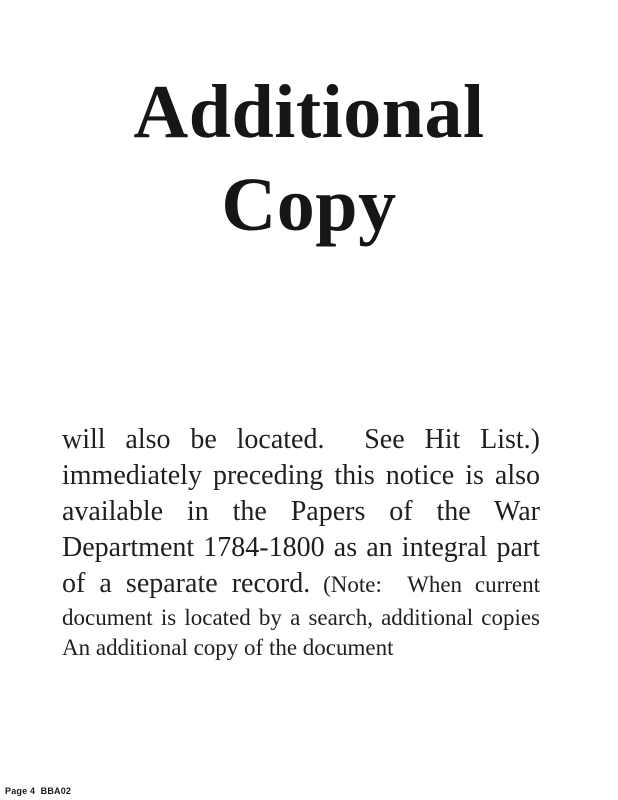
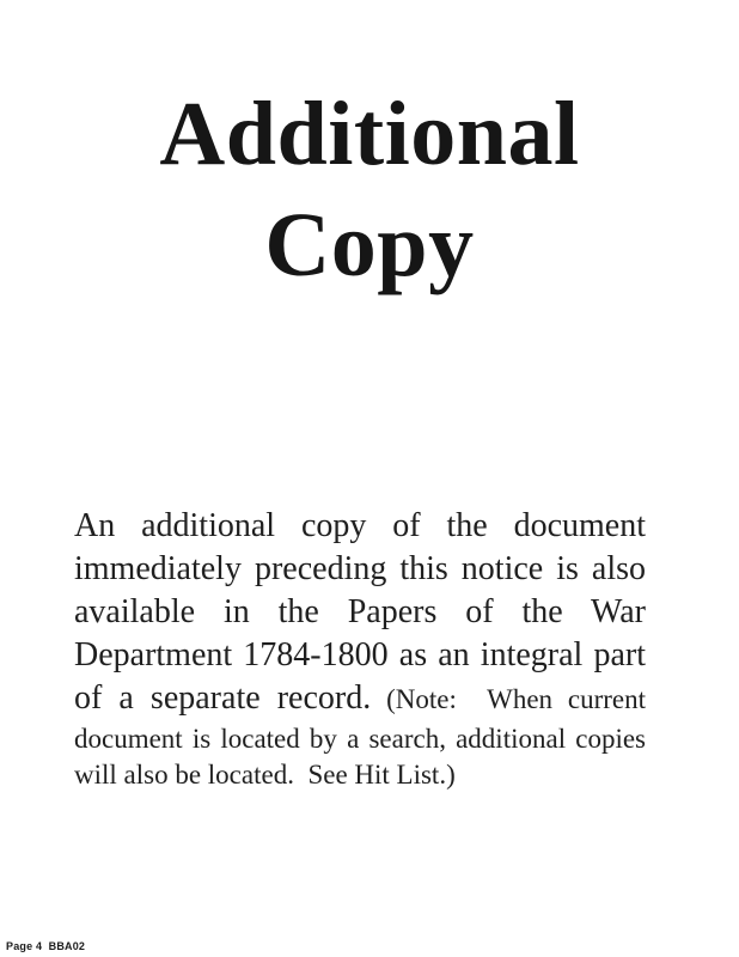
  Additional
  Copy
- will also be located. See Hit List.)
+ An additional copy of the document
  immediately preceding this notice is also
  available in the Papers of the War
  Department 1784-1800 as an integral part
  of a separate record. (Note: When current
  document is located by a search, additional copies
- An additional copy of the document
+ will also be located. See Hit List.)
  Page 4 BBA02
